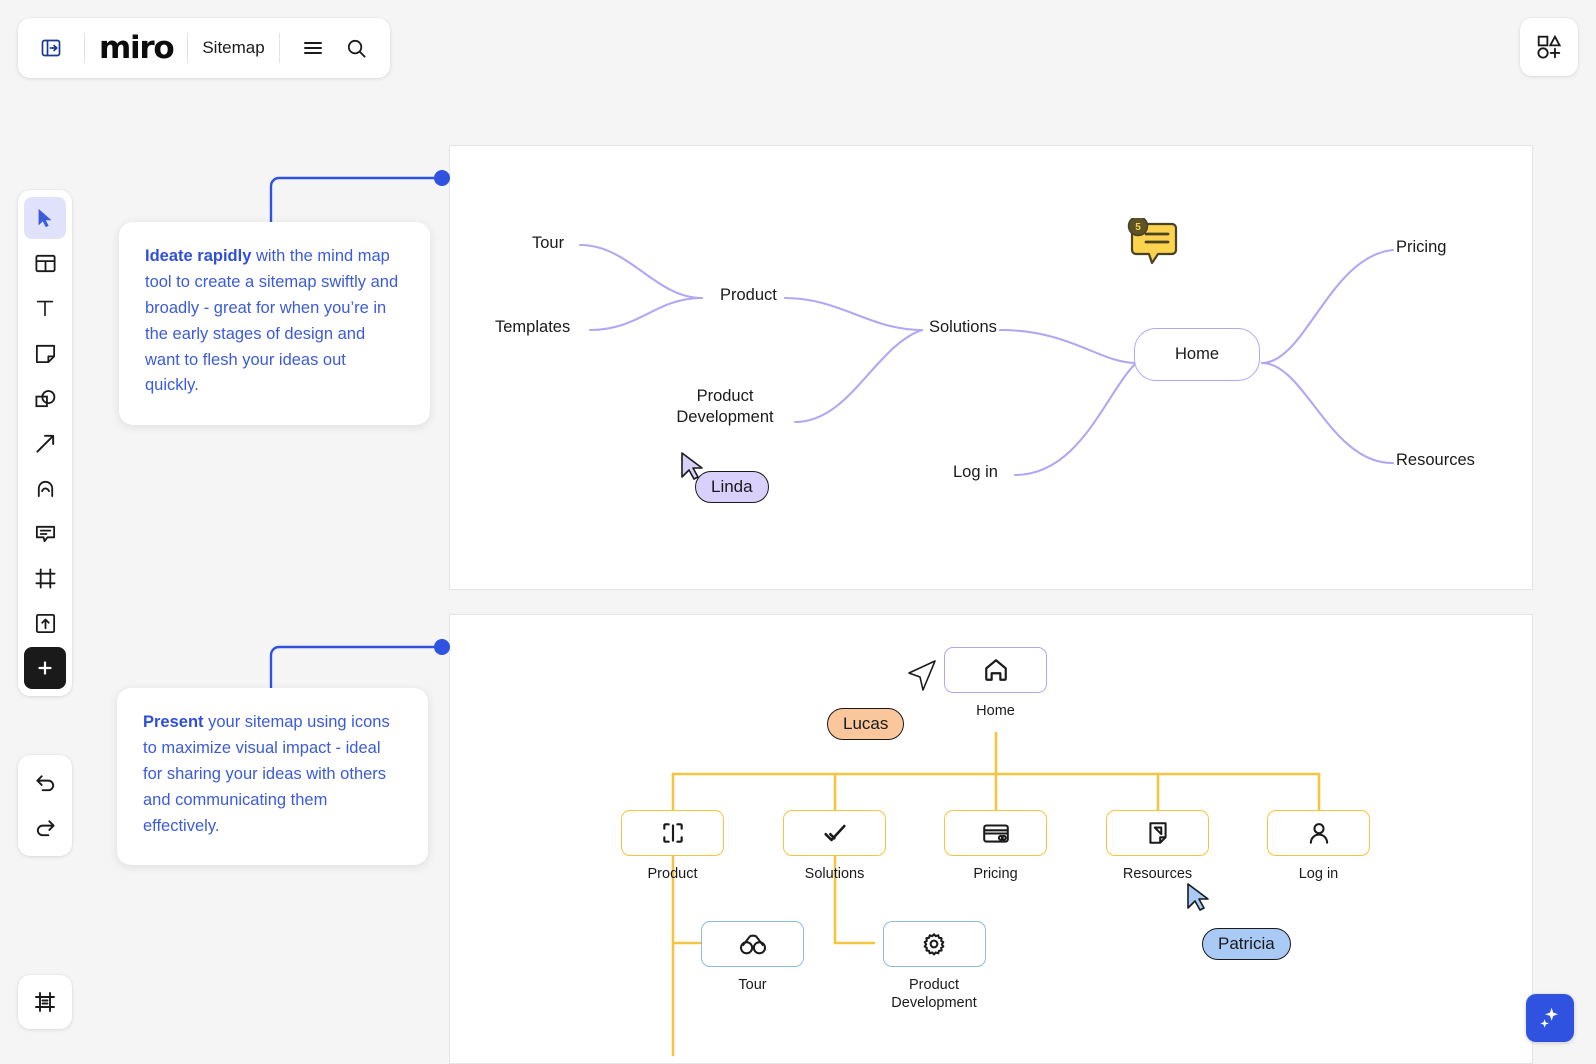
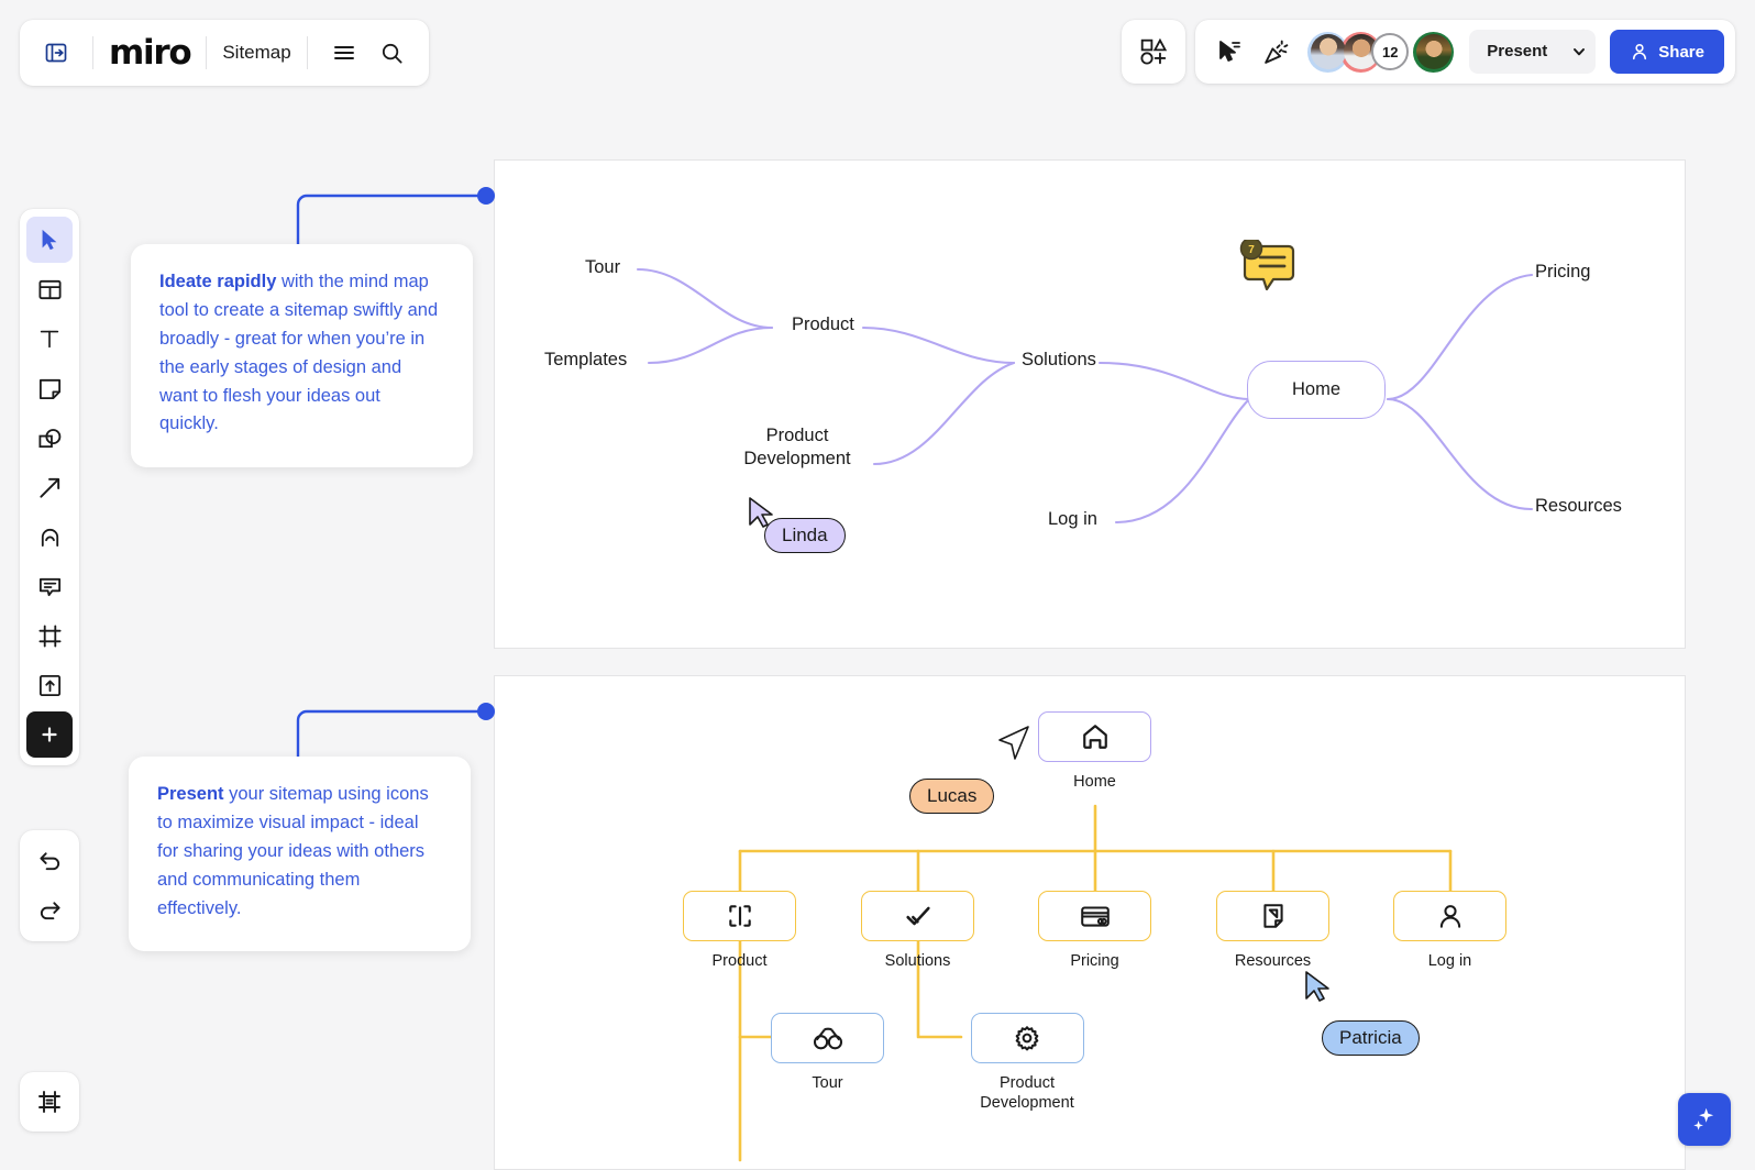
  Tour
  Templates
  Product
  Product
  Development
  Solutions
  Log in
  Pricing
  Resources
  Home
- 5
+ 7
  Linda
  Home
  Product
  Solutions
  Pricing
  Resources
  Log in
  Tour
  Product
  Development
  Lucas
  Patricia
  Ideate rapidly with the mind map tool to create a sitemap swiftly and broadly - great for when you’re in the early stages of design and want to flesh your ideas out quickly.
  Present your sitemap using icons to maximize visual impact - ideal for sharing your ideas with others and communicating them effectively.
  miro
  Sitemap
+ 12
+ Present
+ Share
